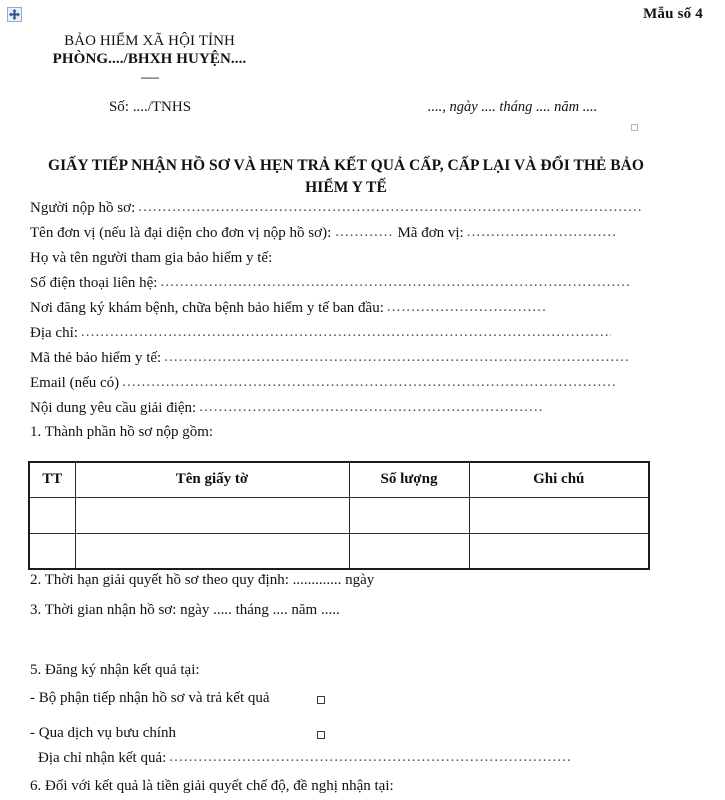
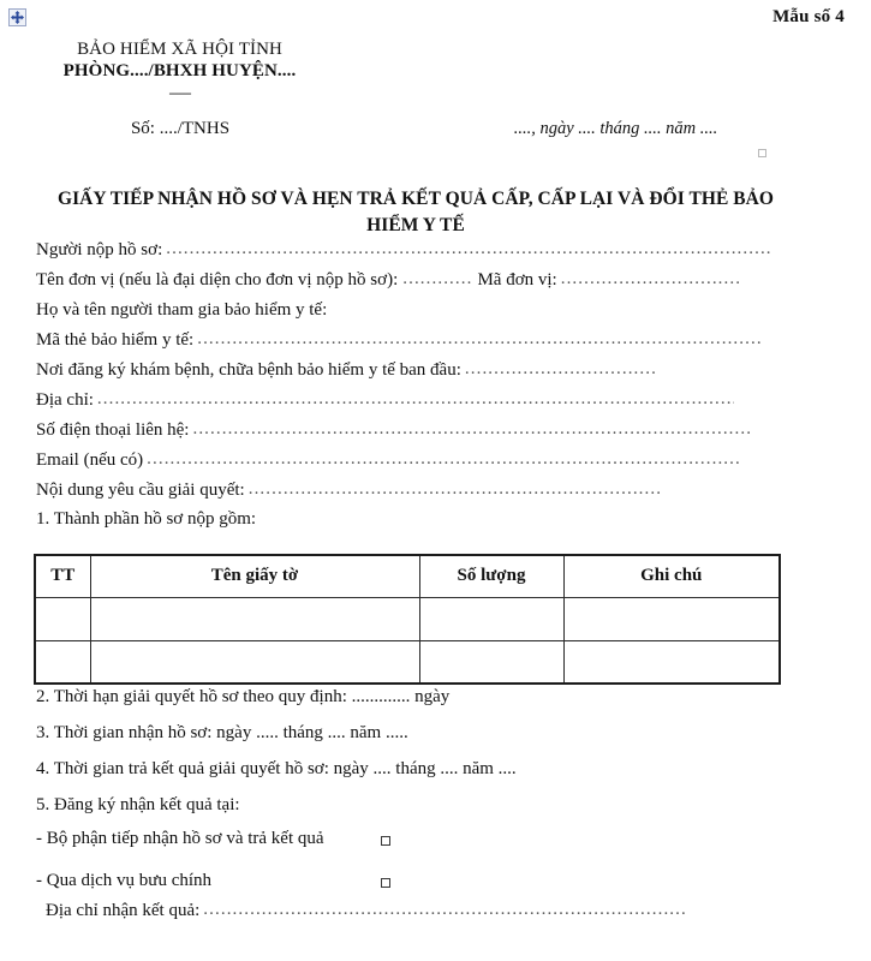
  Mẫu số 4
  BẢO HIỂM XÃ HỘI TỈNH
  PHÒNG..../BHXH HUYỆN....
  ------
  Số: ..../TNHS
  ...., ngày .... tháng .... năm ....
  GIẤY TIẾP NHẬN HỒ SƠ VÀ HẸN TRẢ KẾT QUẢ CẤP, CẤP LẠI VÀ ĐỔI THẺ BẢO HIỂM Y TẾ
  Người nộp hồ sơ:
  ........................................................................................................
  Tên đơn vị (nếu là đại diện cho đơn vị nộp hồ sơ):
  ............
  Mã đơn vị:
  ...............................
  Họ và tên người tham gia bảo hiểm y tế:
- Số điện thoại liên hệ:
+ Mã thẻ bảo hiểm y tế:
  .................................................................................................
  Nơi đăng ký khám bệnh, chữa bệnh bảo hiểm y tế ban đầu:
  .................................
  Địa chỉ:
  .............................................................................................................
- Mã thẻ bảo hiểm y tế:
+ Số điện thoại liên hệ:
  ................................................................................................
  Email (nếu có)
  ......................................................................................................
- Nội dung yêu cầu giải điện:
+ Nội dung yêu cầu giải quyết:
  .......................................................................
  1. Thành phần hồ sơ nộp gồm:
  TT	Tên giấy tờ	Số lượng	Ghi chú
  2. Thời hạn giải quyết hồ sơ theo quy định: ............. ngày
  3. Thời gian nhận hồ sơ: ngày ..... tháng .... năm .....
+ 4. Thời gian trả kết quả giải quyết hồ sơ: ngày .... tháng .... năm ....
  5. Đăng ký nhận kết quả tại:
  - Bộ phận tiếp nhận hồ sơ và trả kết quả
  - Qua dịch vụ bưu chính
  Địa chỉ nhận kết quả:
  ...................................................................................
- 6. Đối với kết quả là tiền giải quyết chế độ, đề nghị nhận tại:
